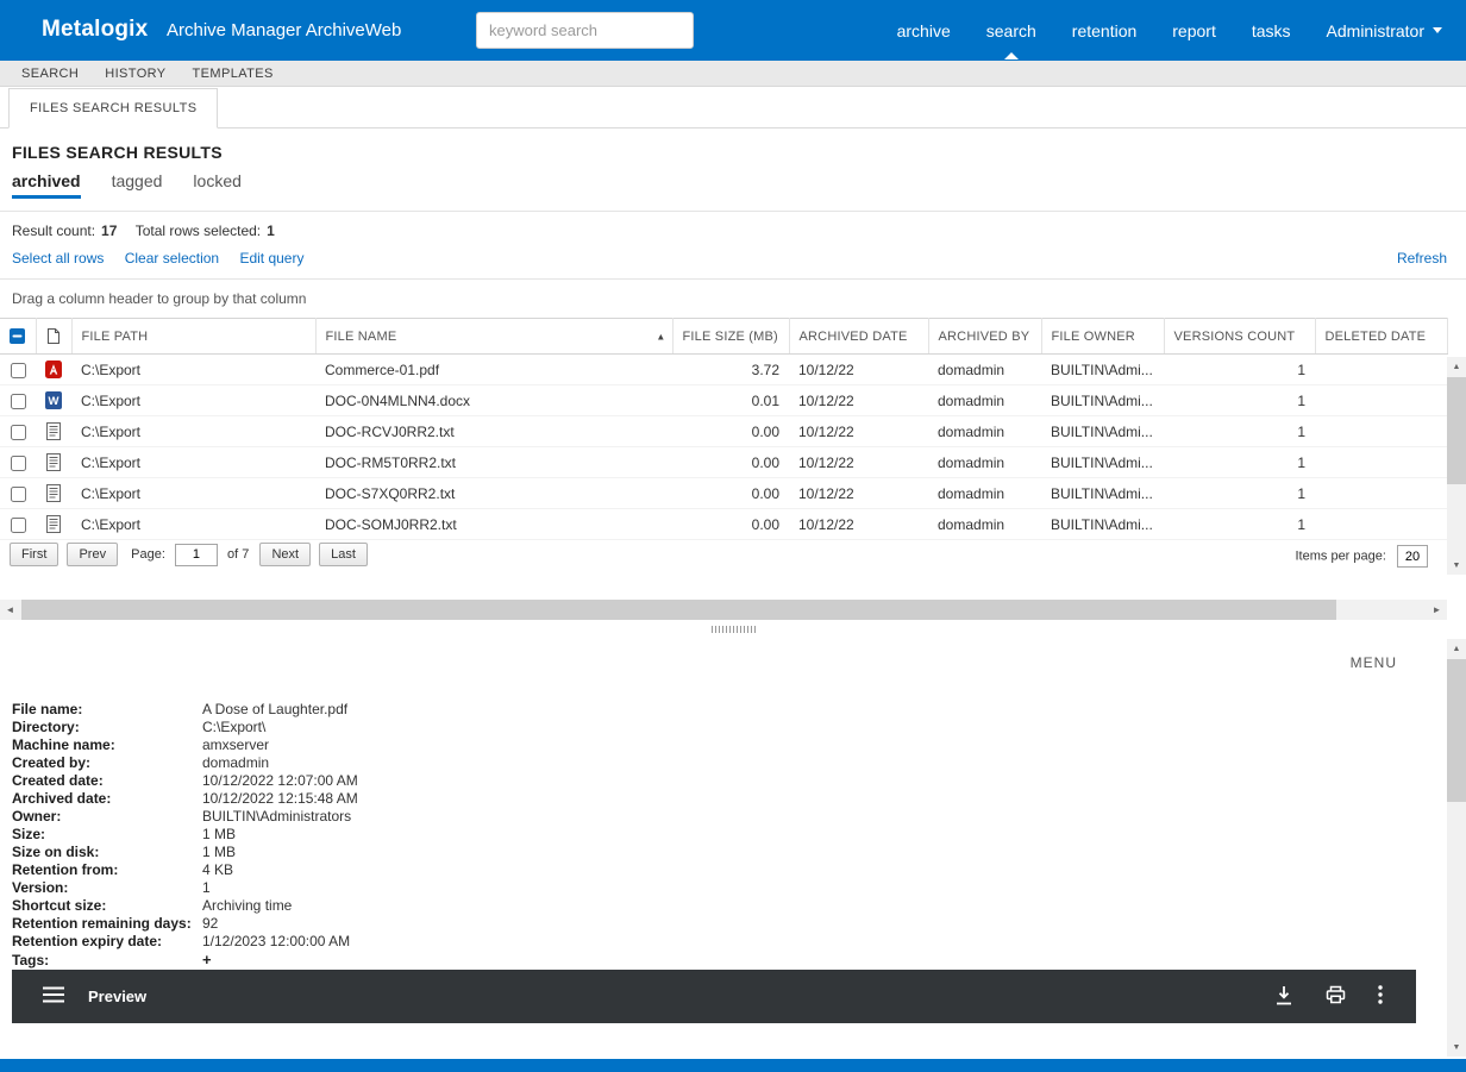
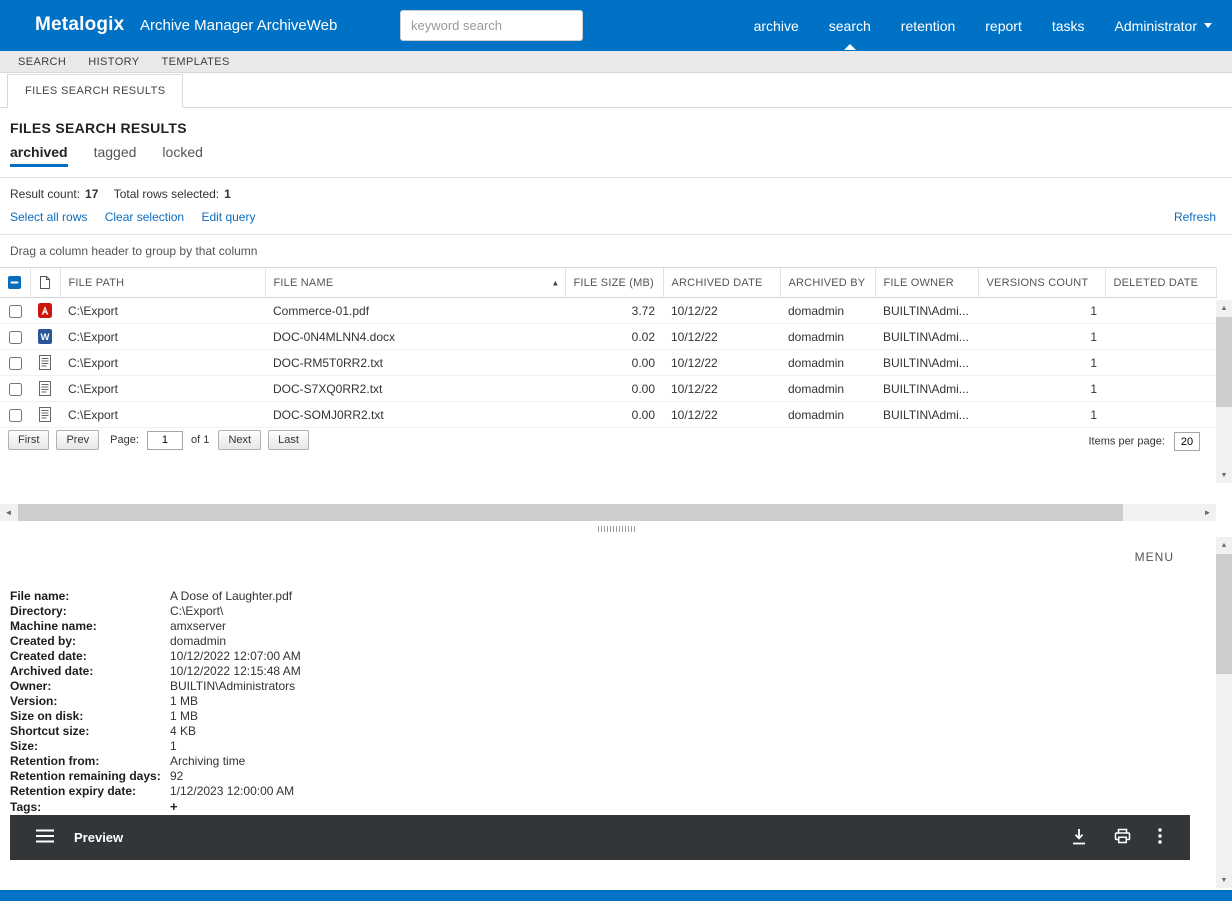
  Metalogix
  Archive Manager ArchiveWeb
  keyword search
  archive
  search
  retention
  report
  tasks
  Administrator
  SEARCH
  HISTORY
  TEMPLATES
  FILES SEARCH RESULTS
  FILES SEARCH RESULTS
  archived
  tagged
  locked
  Result count: 17 Total rows selected: 1
  Select all rows Clear selection Edit query
  Refresh
  Drag a column header to group by that column
  		FILE PATH	FILE NAME ▲	FILE SIZE (MB)	ARCHIVED DATE	ARCHIVED BY	FILE OWNER	VERSIONS COUNT	DELETED DATE
  		C:\Export	Commerce-01.pdf	3.72	10/12/22	domadmin	BUILTIN\Admi...	1
- 	W	C:\Export	DOC-0N4MLNN4.docx	0.01	10/12/22	domadmin	BUILTIN\Admi...	1
+ 	W	C:\Export	DOC-0N4MLNN4.docx	0.02	10/12/22	domadmin	BUILTIN\Admi...	1
- 		C:\Export	DOC-RCVJ0RR2.txt	0.00	10/12/22	domadmin	BUILTIN\Admi...	1
  		C:\Export	DOC-RM5T0RR2.txt	0.00	10/12/22	domadmin	BUILTIN\Admi...	1
  		C:\Export	DOC-S7XQ0RR2.txt	0.00	10/12/22	domadmin	BUILTIN\Admi...	1
  		C:\Export	DOC-SOMJ0RR2.txt	0.00	10/12/22	domadmin	BUILTIN\Admi...	1
- First Prev Page: 1 of 7 Next Last
+ First Prev Page: 1 of 1 Next Last
  Items per page: 20
  ◄
  ►
  MENU
  File name: A Dose of Laughter.pdf
  Directory: C:\Export\
  Machine name: amxserver
  Created by: domadmin
  Created date: 10/12/2022 12:07:00 AM
  Archived date: 10/12/2022 12:15:48 AM
  Owner: BUILTIN\Administrators
- Size: 1 MB
+ Version: 1 MB
  Size on disk: 1 MB
- Retention from: 4 KB
+ Shortcut size: 4 KB
- Version: 1
+ Size: 1
- Shortcut size: Archiving time
+ Retention from: Archiving time
  Retention remaining days: 92
  Retention expiry date: 1/12/2023 12:00:00 AM
  Tags: +
  Preview
